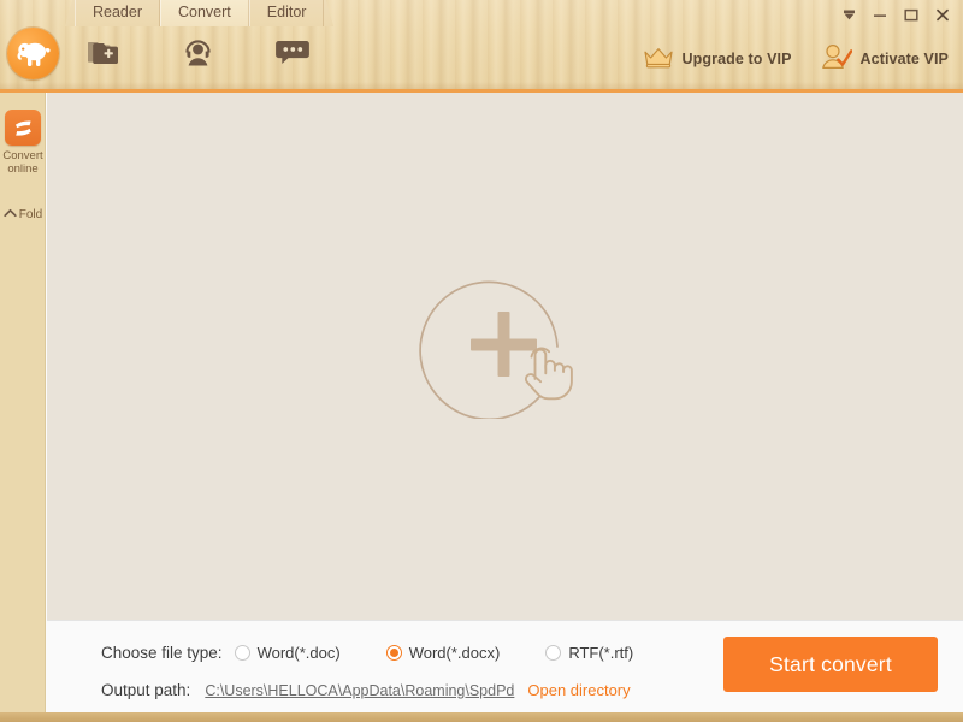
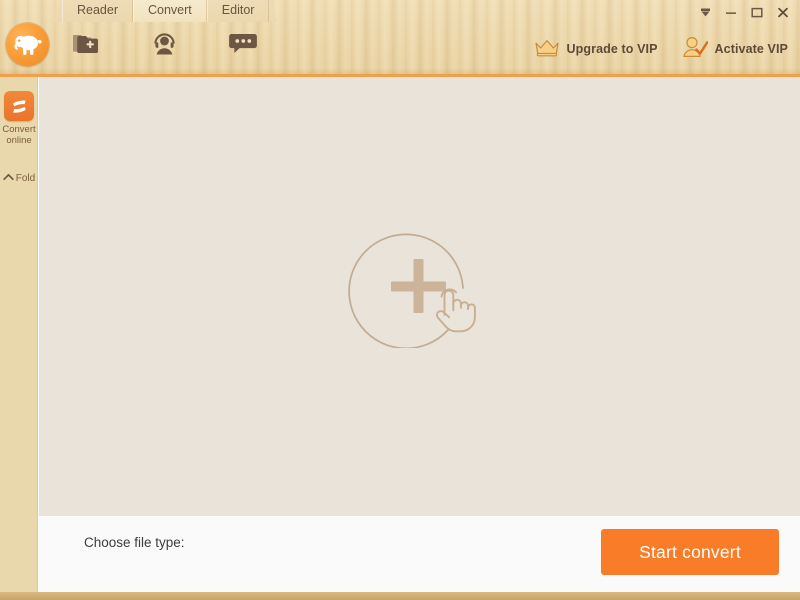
  Reader
  Convert
  Editor
  Upgrade to VIP
  Activate VIP
  Convert
  online
  Fold
  Choose file type:
- Word(*.doc)
- Word(*.docx)
- RTF(*.rtf)
- Output path:
- C:\Users\HELLOCA\AppData\Roaming\SpdPd
- Open directory
  Start convert
